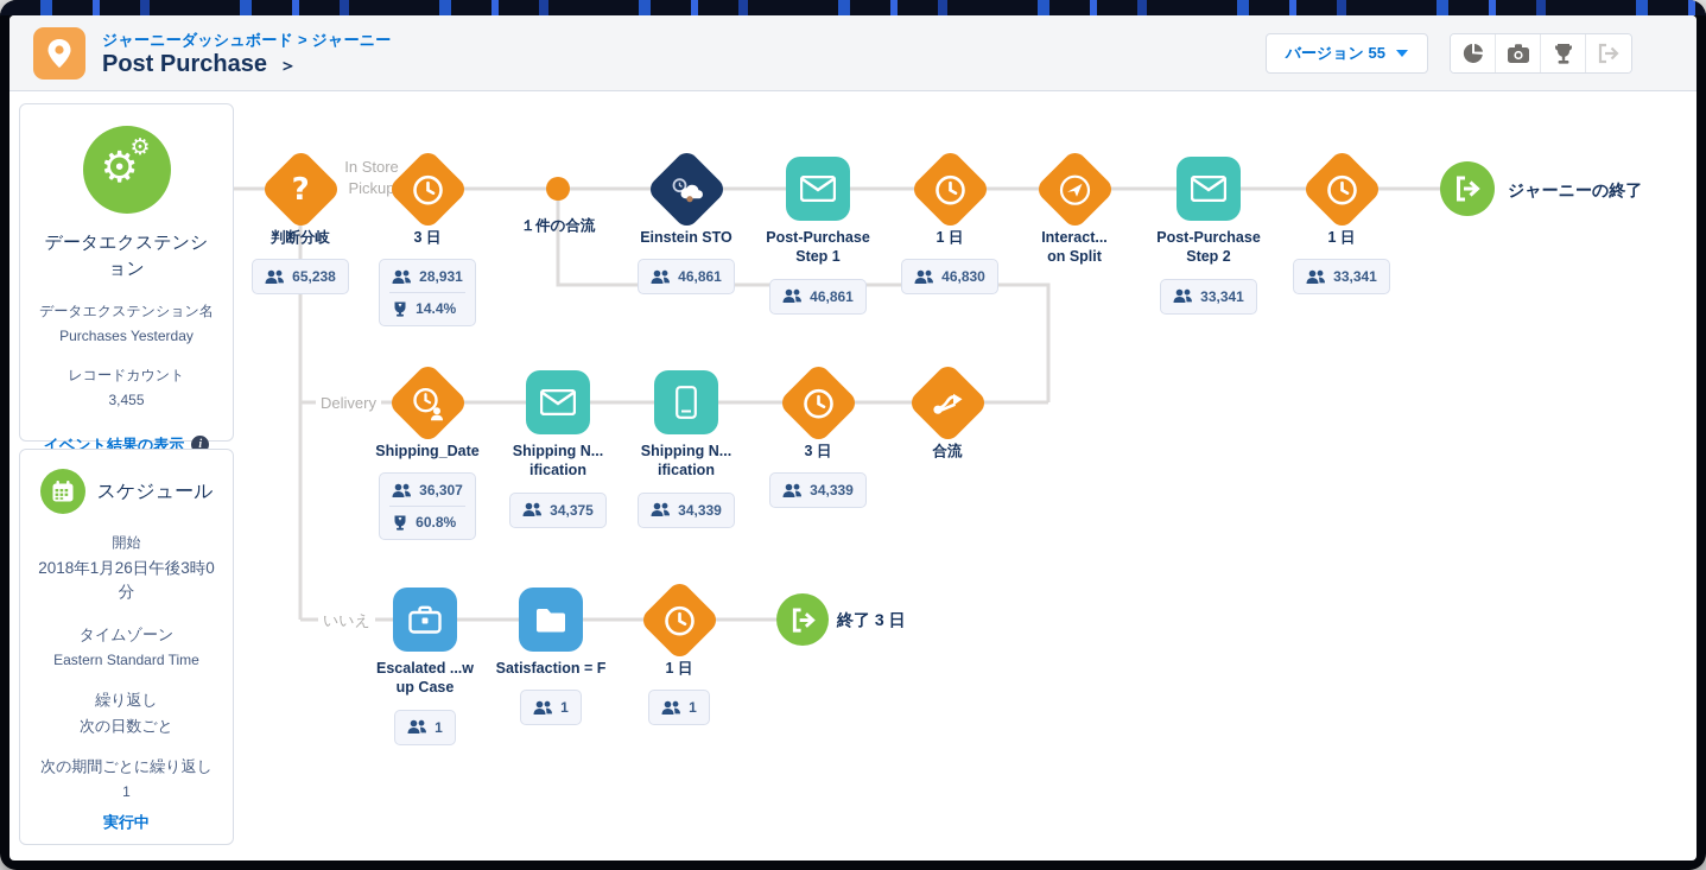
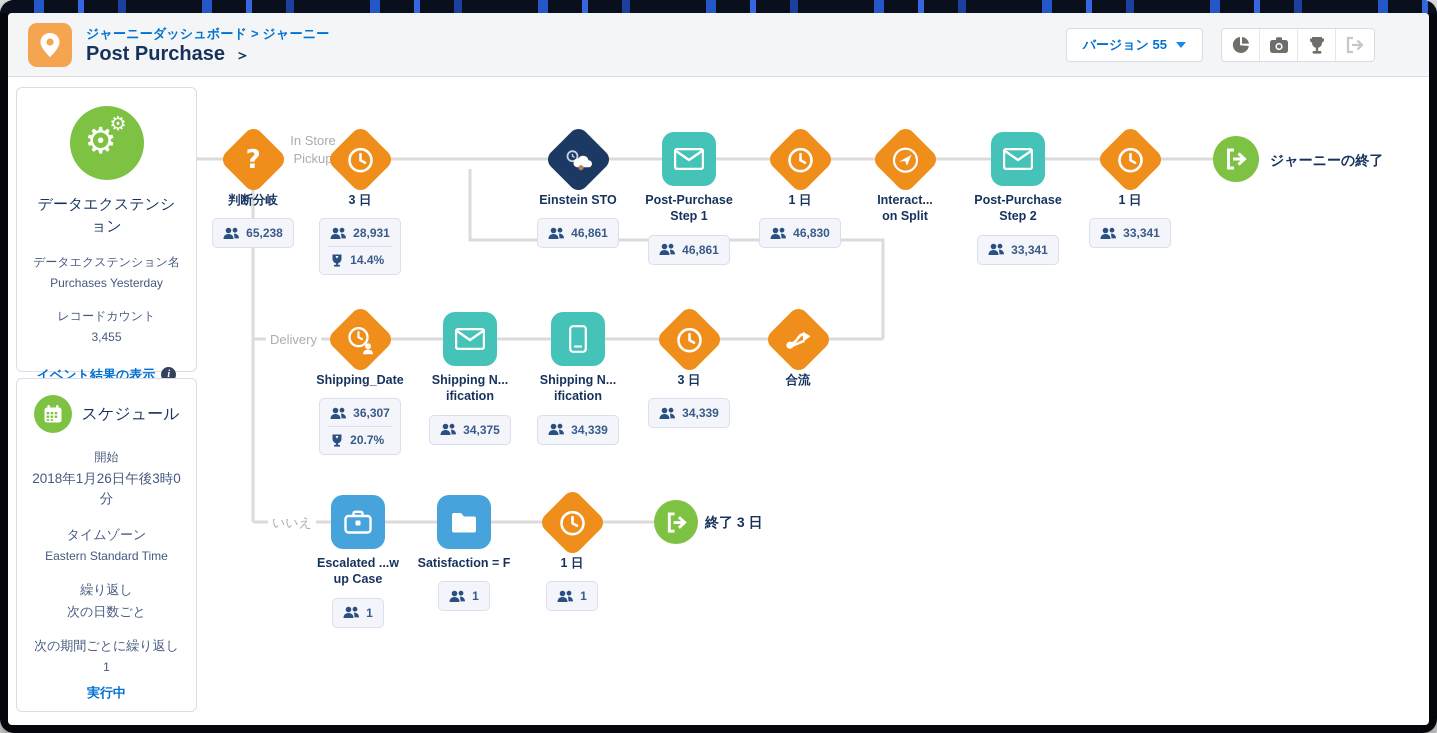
  ジャーニーダッシュボード > ジャーニー
  Post Purchase ＞
  バージョン 55
  ⚙
  ⚙
  データエクステンション
  データエクステンション名
  Purchases Yesterday
  レコードカウント
  3,455
  イベント結果の表示
  i
  スケジュール
  開始
  2018年1月26日午後3時0分
  タイムゾーン
  Eastern Standard Time
  繰り返し
  次の日数ごと
  次の期間ごとに繰り返し
  1
  実行中
  In Store
  Picku
  Delivery
  いいえ
  判断分岐
  65,238
  3 日
  28,931
  14.4%
- １件の合流
  Einstein STO
  46,861
  Post-Purchase
  Step 1
  46,861
  1 日
  46,830
  Interact...
  on Split
  Post-Purchase
  Step 2
  33,341
  1 日
  33,341
  ジャーニーの終了
  Shipping_Date
  36,307
- 60.8%
+ 20.7%
  Shipping N...
  ification
  34,375
  Shipping N...
  ification
  34,339
  3 日
  34,339
  合流
  Escalated ...w
  up Case
  1
  Satisfaction = F
  1
  1 日
  1
  終了 3 日
